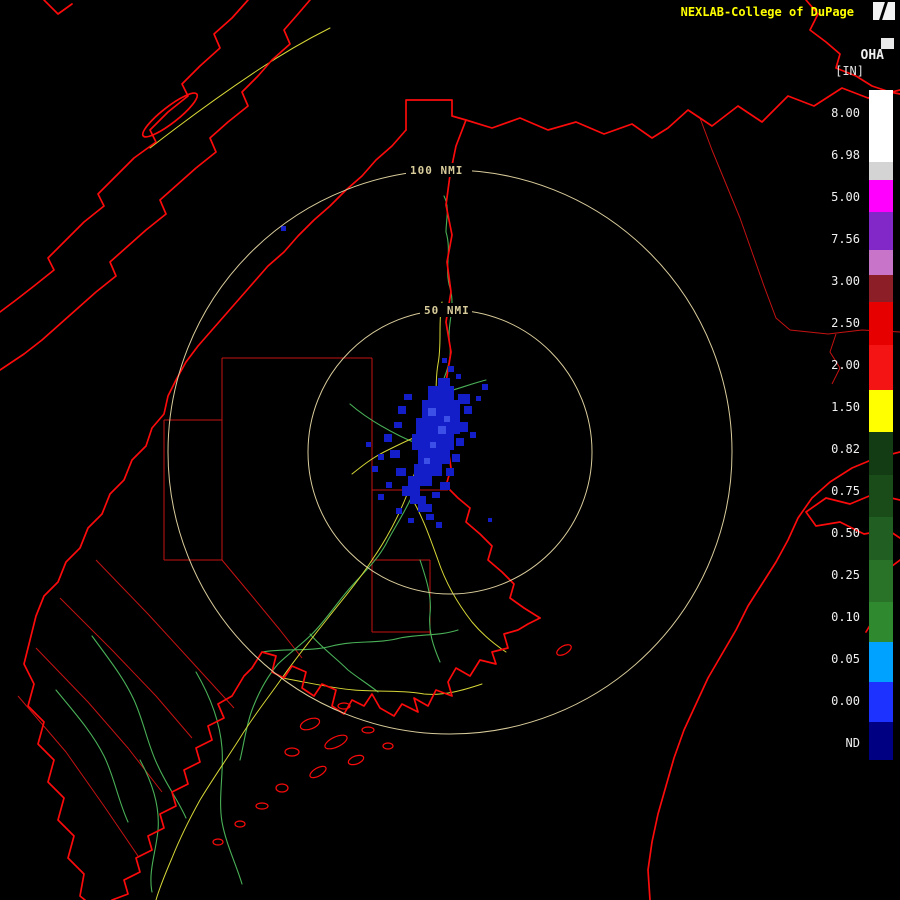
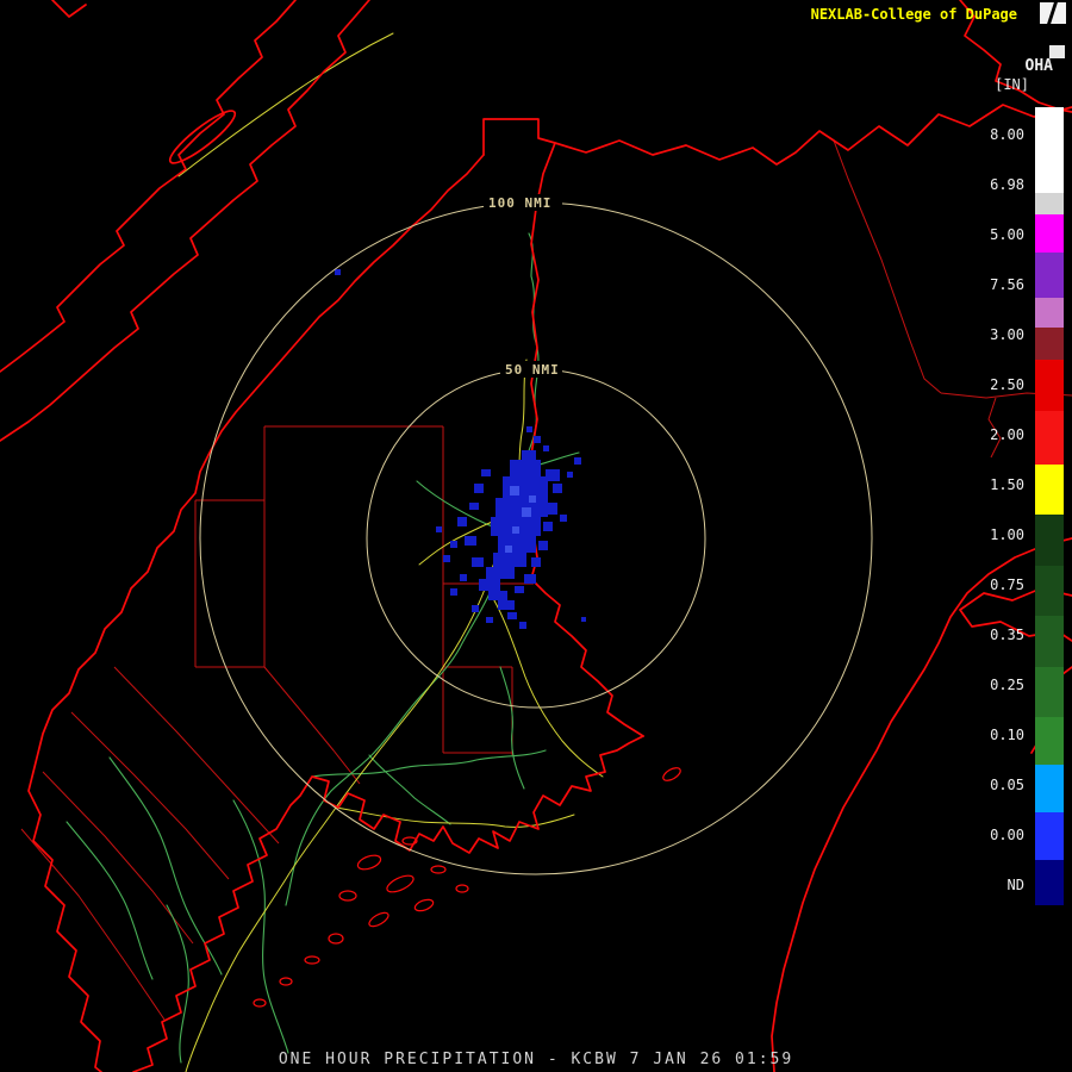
  100 NMI
  50 NMI
  NEXLAB-College of DuPage
  OHA
  [IN]
  8.00
  6.98
  5.00
  7.56
  3.00
  2.50
  2.00
  1.50
- 0.82
+ 1.00
  0.75
- 0.50
+ 0.35
  0.25
  0.10
  0.05
  0.00
  ND
+ ONE HOUR PRECIPITATION - KCBW 7 JAN 26 01:59
